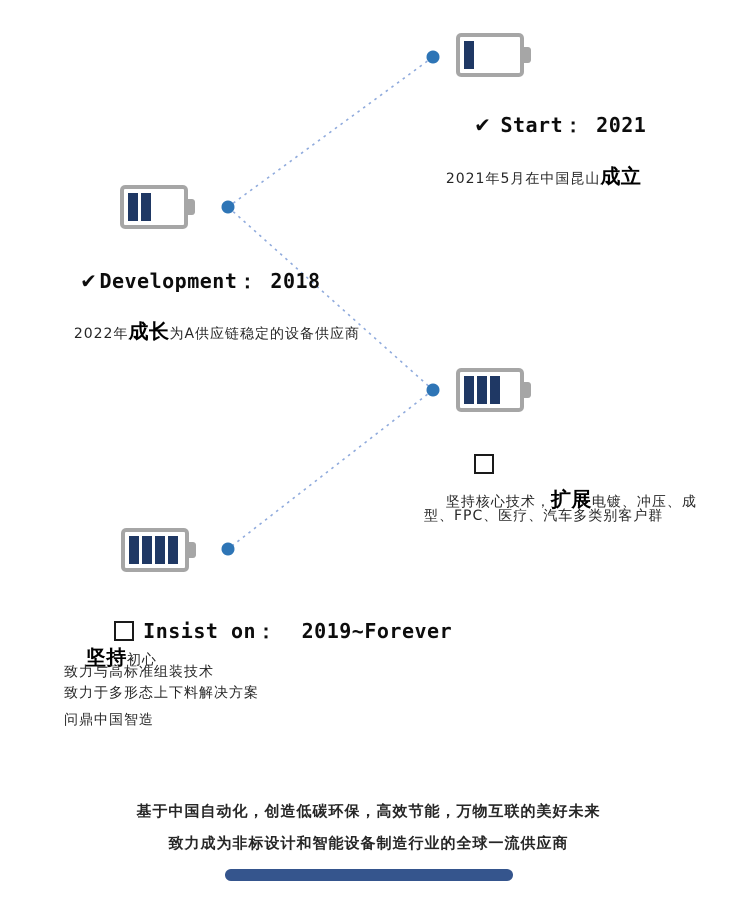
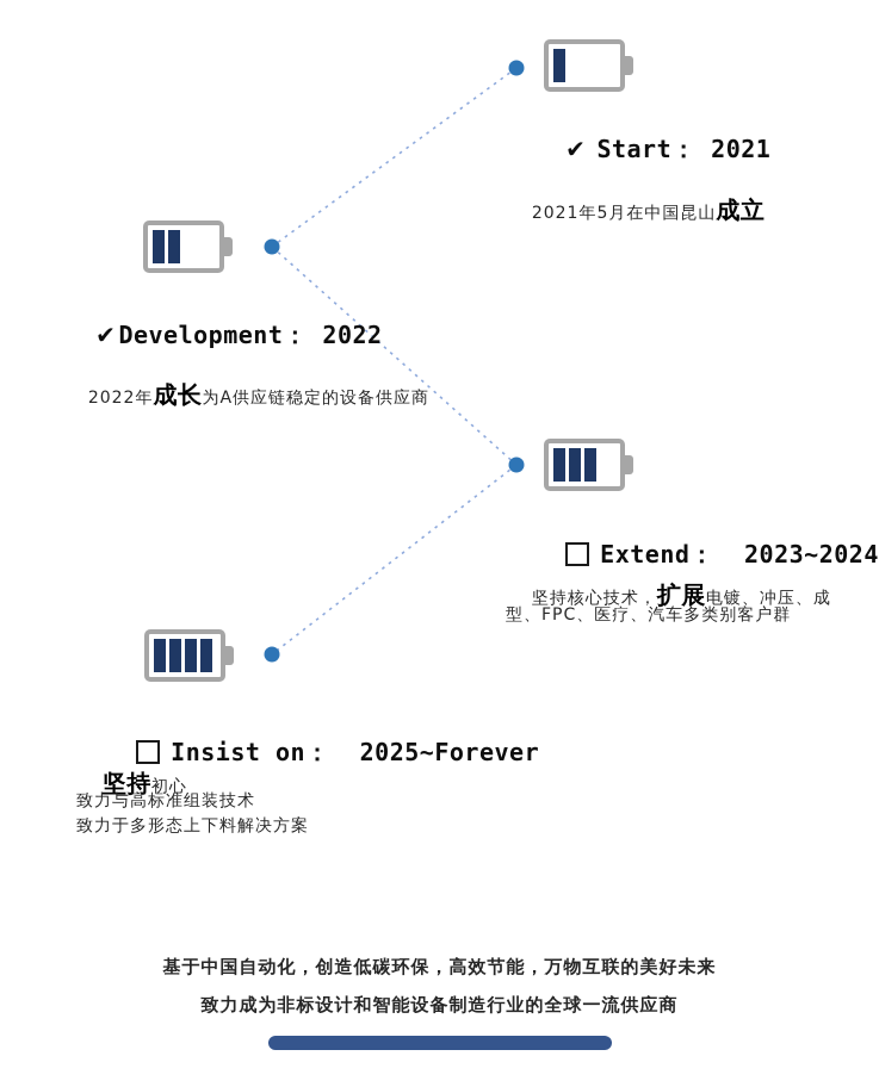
  ✔ Start： 2021
  2021年5月在中国昆山成立
- ✔Development： 2018
+ ✔Development： 2022
  2022年成长为A供应链稳定的设备供应商
+ Extend： 2023~2024
  坚持核心技术，扩展电镀、冲压、成
  型、FPC、医疗、汽车多类别客户群
- Insist on： 2019~Forever
+ Insist on： 2025~Forever
  坚持初心
  致力与高标准组装技术
  致力于多形态上下料解决方案
- 问鼎中国智造
  基于中国自动化，创造低碳环保，高效节能，万物互联的美好未来
  致力成为非标设计和智能设备制造行业的全球一流供应商
